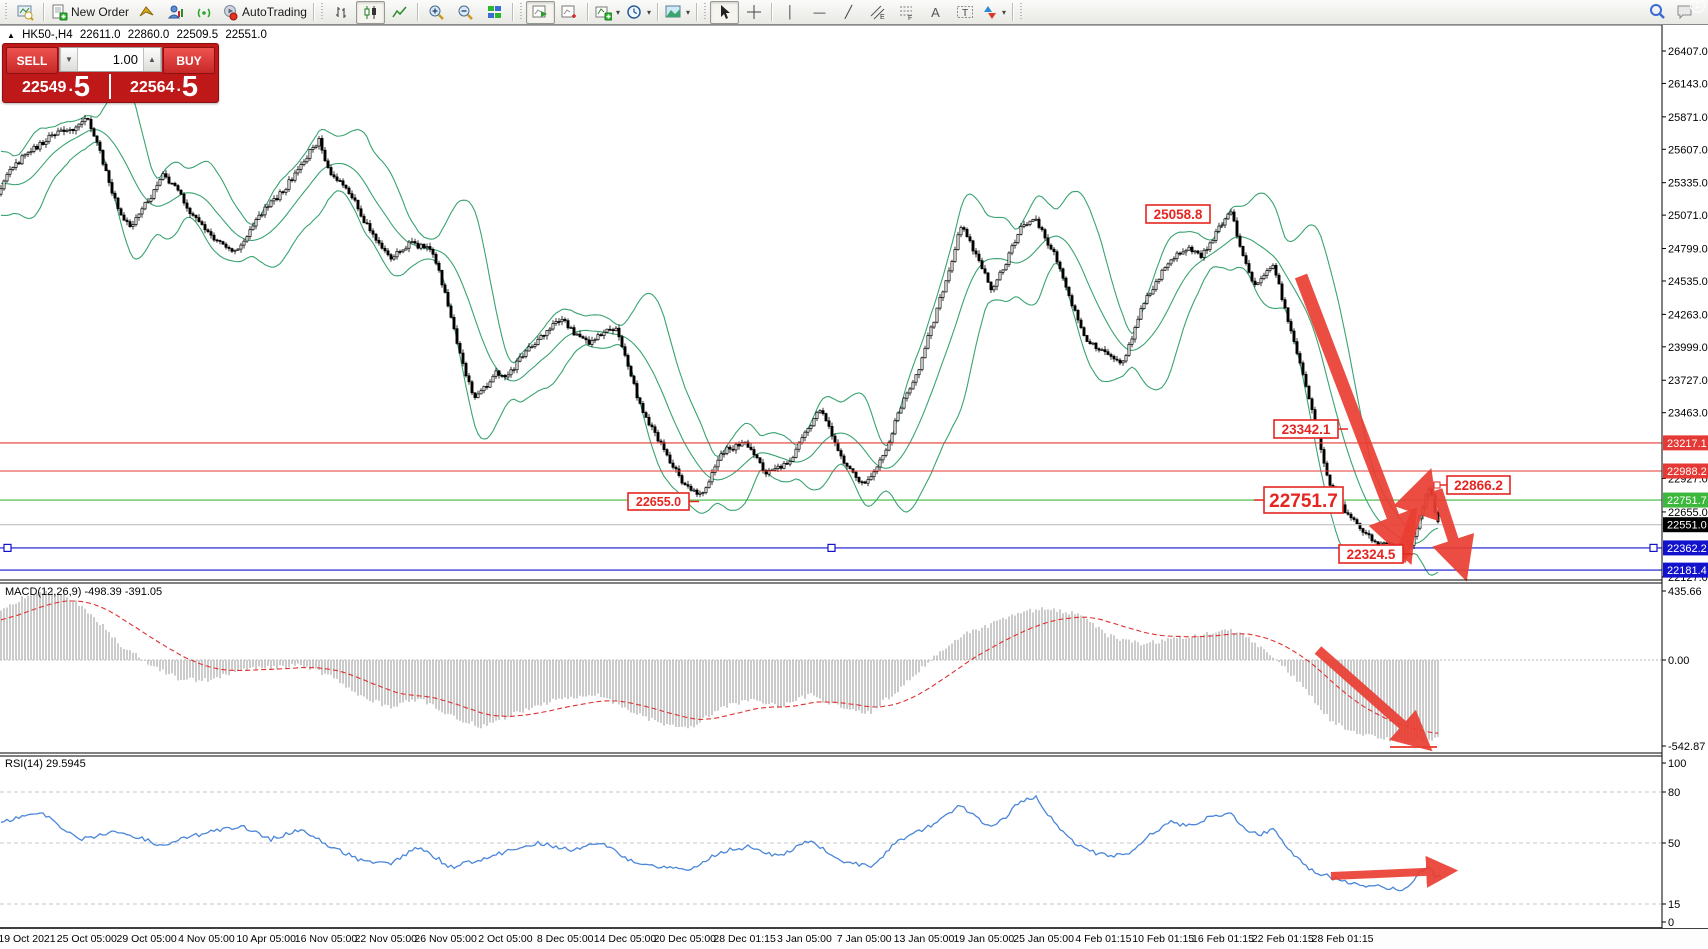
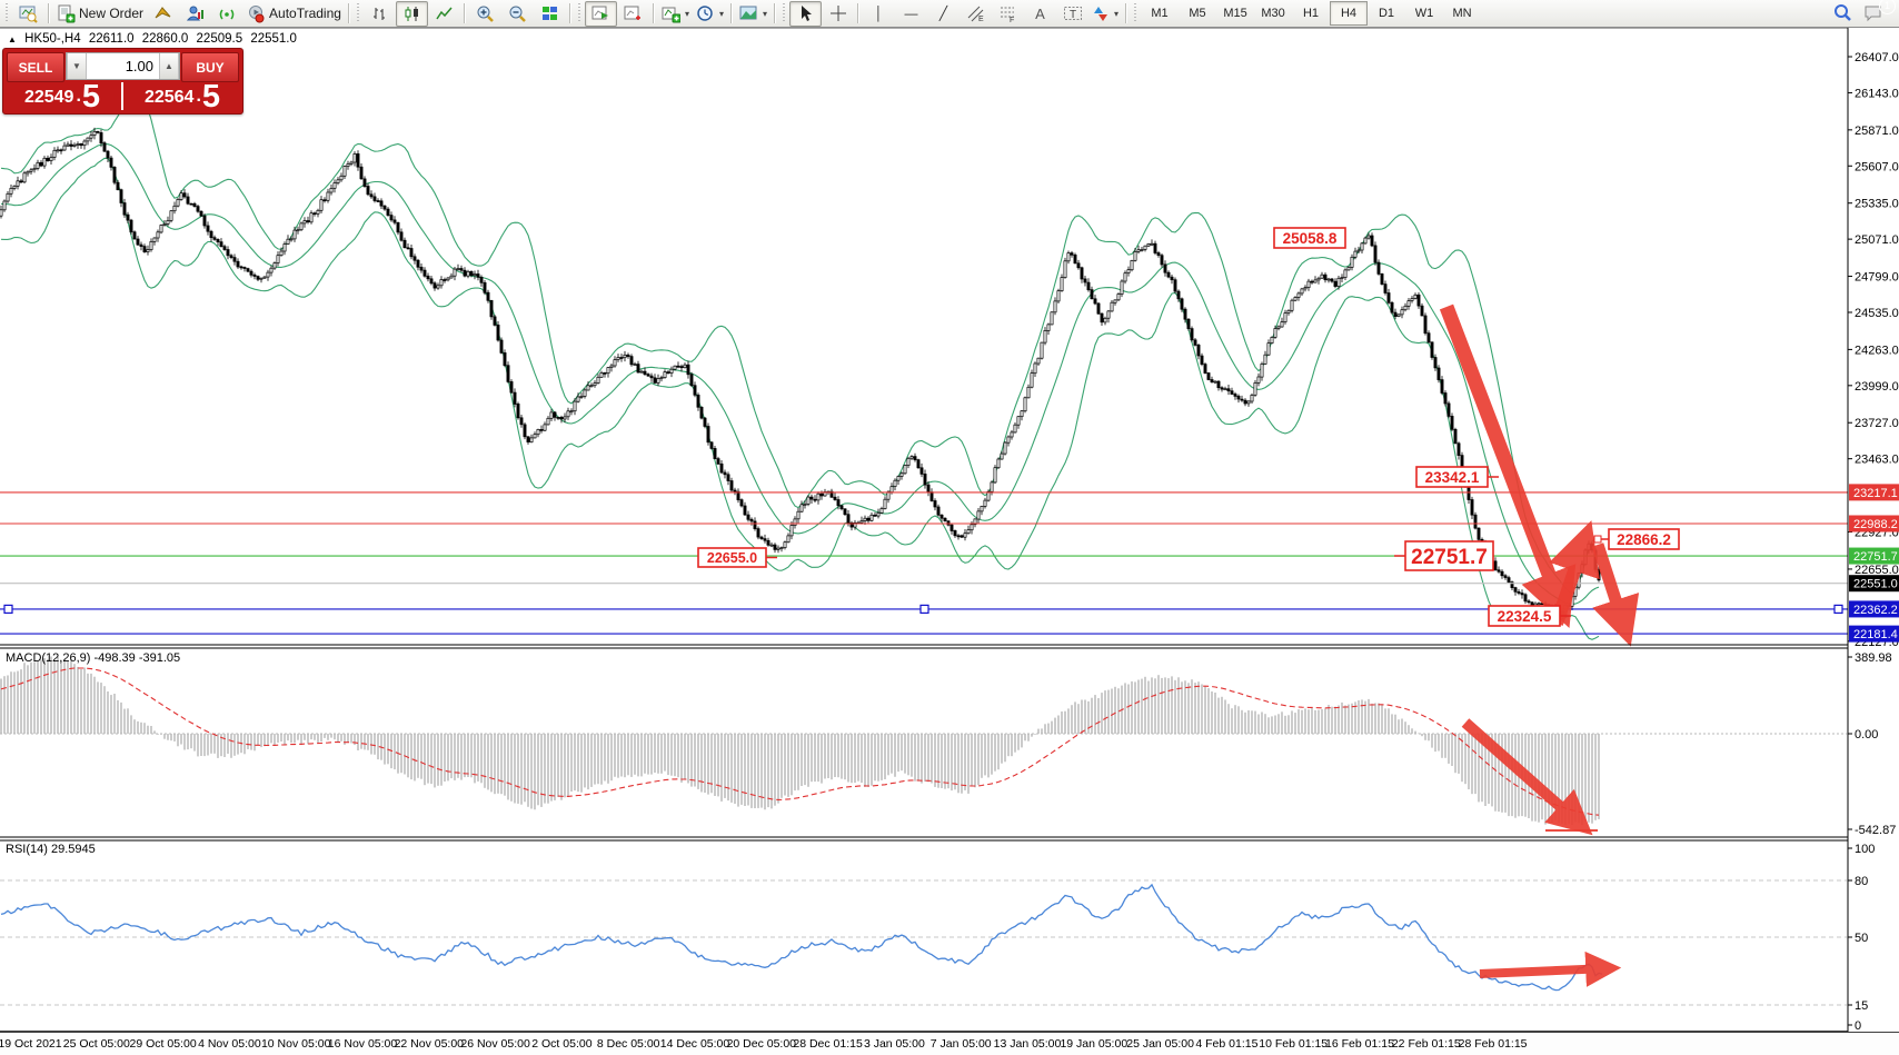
  New Order
  AutoTrading
  ▾
  ▾
  ▾
  │
  —
  ╱
  A
  T
  ▾
+ M1
+ M5
+ M15
+ M30
+ H1
+ H4
+ D1
+ W1
+ MN
  25058.8
  23342.1
  22655.0
  22751.7
  22324.5
  22866.2
  26407.0
  26143.0
  25871.0
  25607.0
  25335.0
  25071.0
  24799.0
  24535.0
  24263.0
  23999.0
  23727.0
  23463.0
  22927.0
  22655.0
  22127.0
  23217.1
  22988.2
  22751.7
  22551.0
  22362.2
  22181.4
- 435.66
+ 389.98
  0.00
  -542.87
  100
  80
  50
  15
  0
  19 Oct 2021
  25 Oct 05:00
  29 Oct 05:00
  4 Nov 05:00
- 10 Apr 05:00
+ 10 Nov 05:00
  16 Nov 05:00
  22 Nov 05:00
  26 Nov 05:00
  2 Oct 05:00
  8 Dec 05:00
  14 Dec 05:00
  20 Dec 05:00
  28 Dec 01:15
  3 Jan 05:00
  7 Jan 05:00
  13 Jan 05:00
  19 Jan 05:00
  25 Jan 05:00
  4 Feb 01:15
  10 Feb 01:15
  16 Feb 01:15
  22 Feb 01:15
  28 Feb 01:15
  ▲ HK50-,H4 22611.0 22860.0 22509.5 22551.0
  SELL
  ▼
  1.00
  ▲
  BUY
  22549
  .
  5
  22564
  .
  5
  MACD(12,26,9) -498.39 -391.05
  RSI(14) 29.5945
